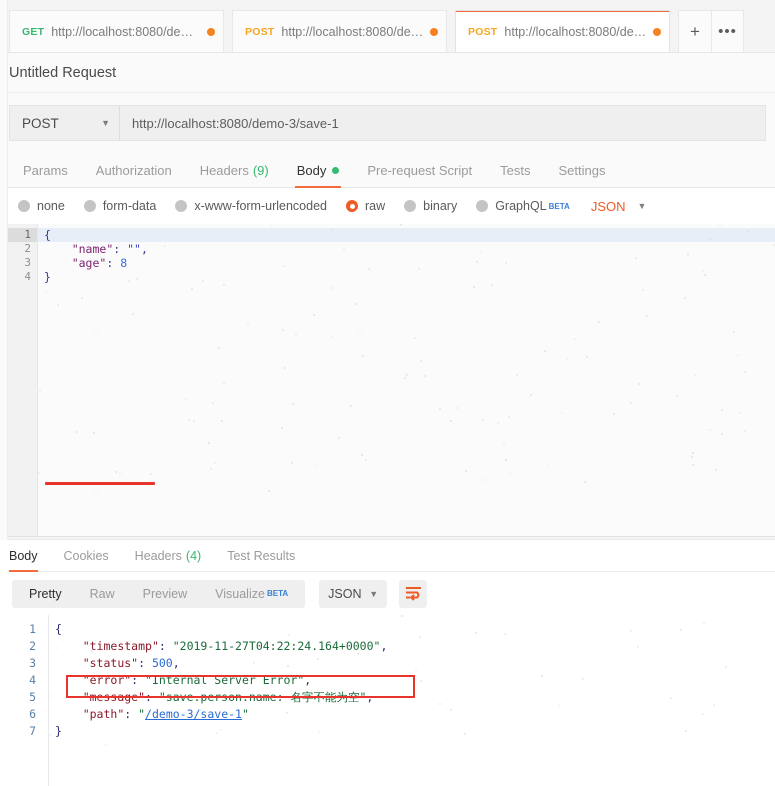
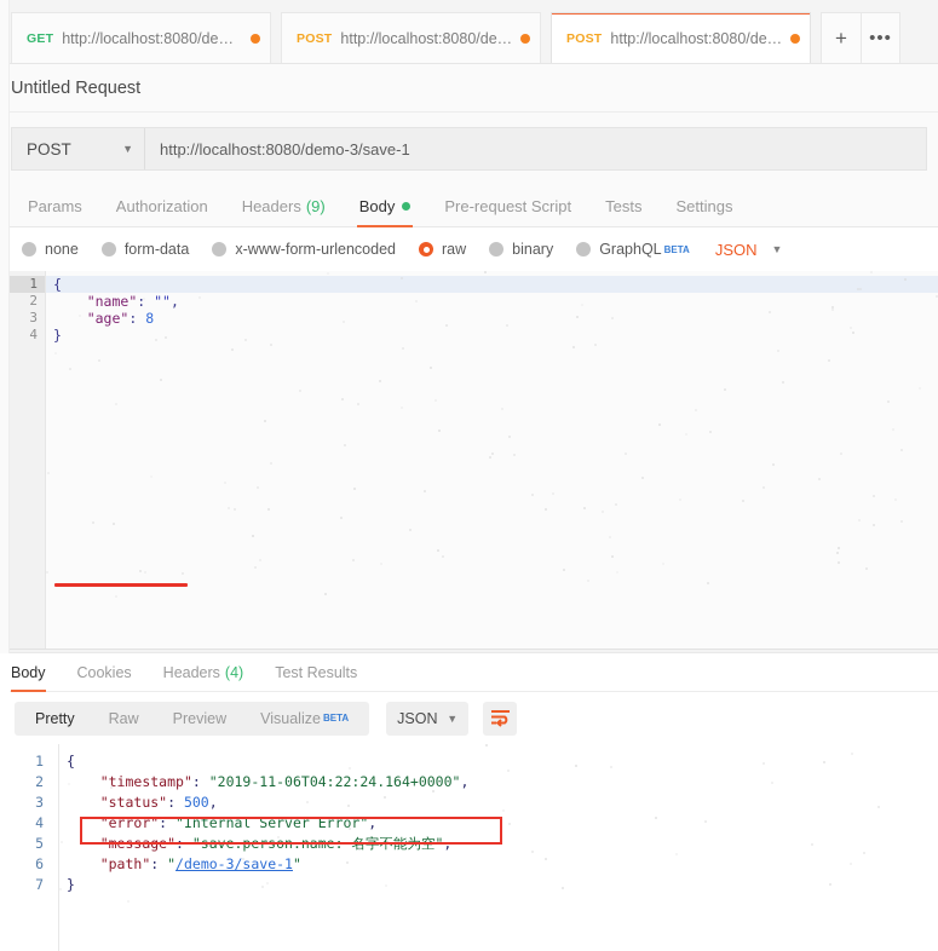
  GET
  http://localhost:8080/demo-
  POST
  http://localhost:8080/demo
  POST
  http://localhost:8080/demo
  +
  •••
  Untitled Request
  POST
  ▼
  http://localhost:8080/demo-3/save-1
  Params
  Authorization
  Headers
  (9)
  Body
  Pre-request Script
  Tests
  Settings
  none
  form-data
  x-www-form-urlencoded
  raw
  binary
  GraphQL
  BETA
  JSON
  ▼
  1
  2
  3
  4
  {
  "name": "",
  "age": 8
  }
  Body
  Cookies
  Headers
  (4)
  Test Results
  Pretty
  Raw
  Preview
  Visualize
  BETA
  JSON
  ▼
  1
  2
  3
  4
  5
  6
  7
  {
- "timestamp": "2019-11-27T04:22:24.164+0000",
+ "timestamp": "2019-11-06T04:22:24.164+0000",
  "status": 500,
  "error": "Internal Server Error",
  "message": "save.person.name: 名字不能为空",
  "path": "/demo-3/save-1"
  }
